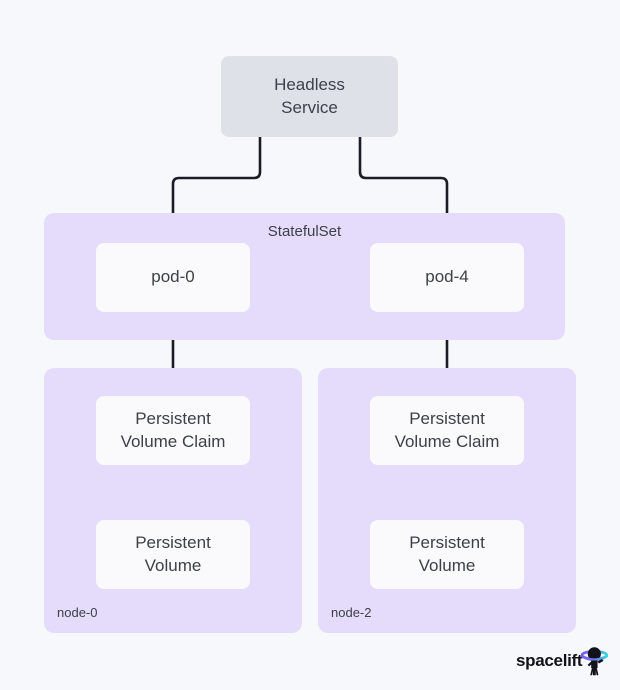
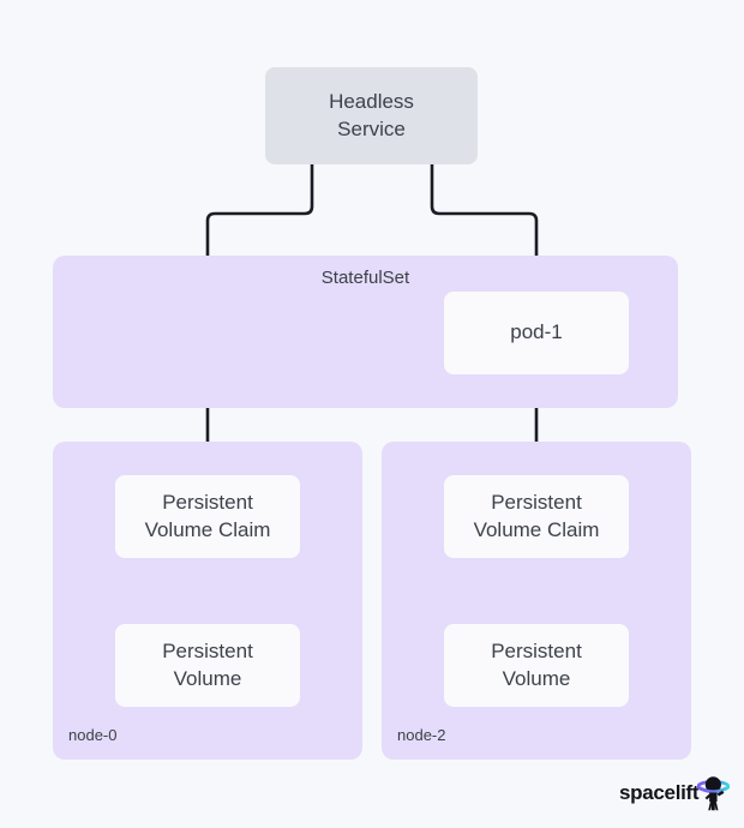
  StatefulSet
  node-0
  node-2
  Headless
  Service
- pod-0
- pod-4
+ pod-1
  Persistent
  Volume Claim
  Persistent
  Volume
  Persistent
  Volume Claim
  Persistent
  Volume
  spacelift
